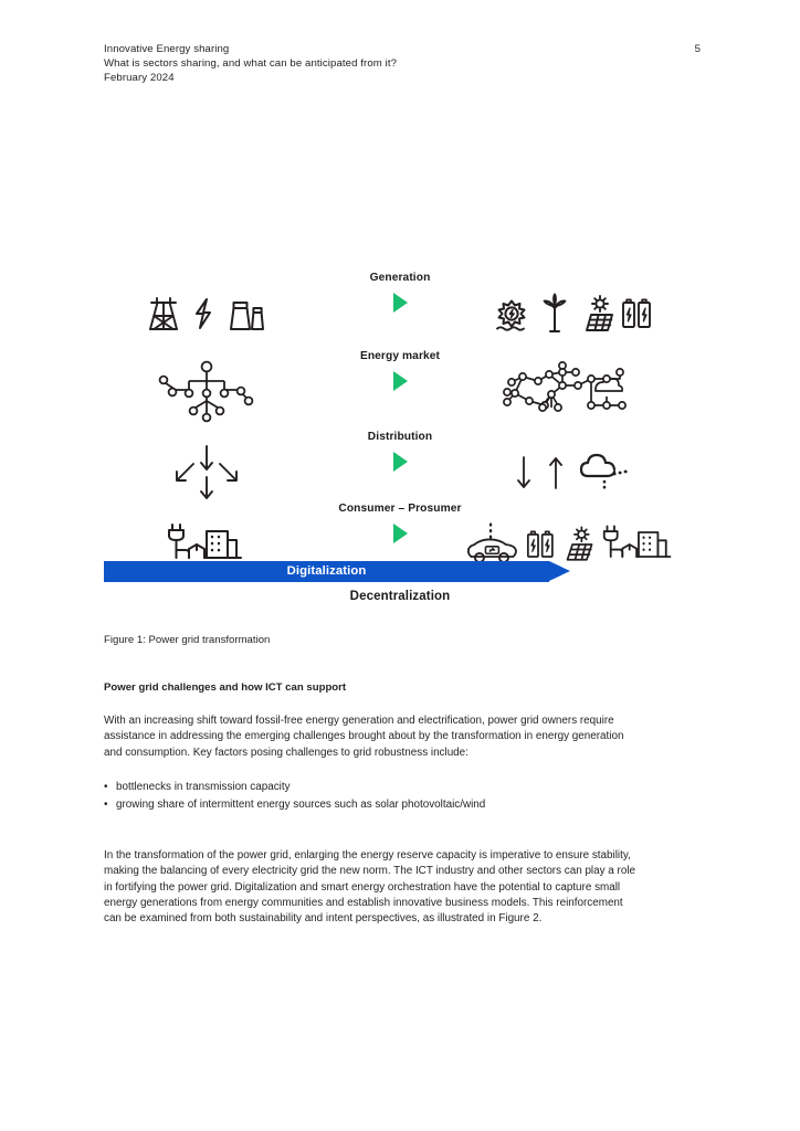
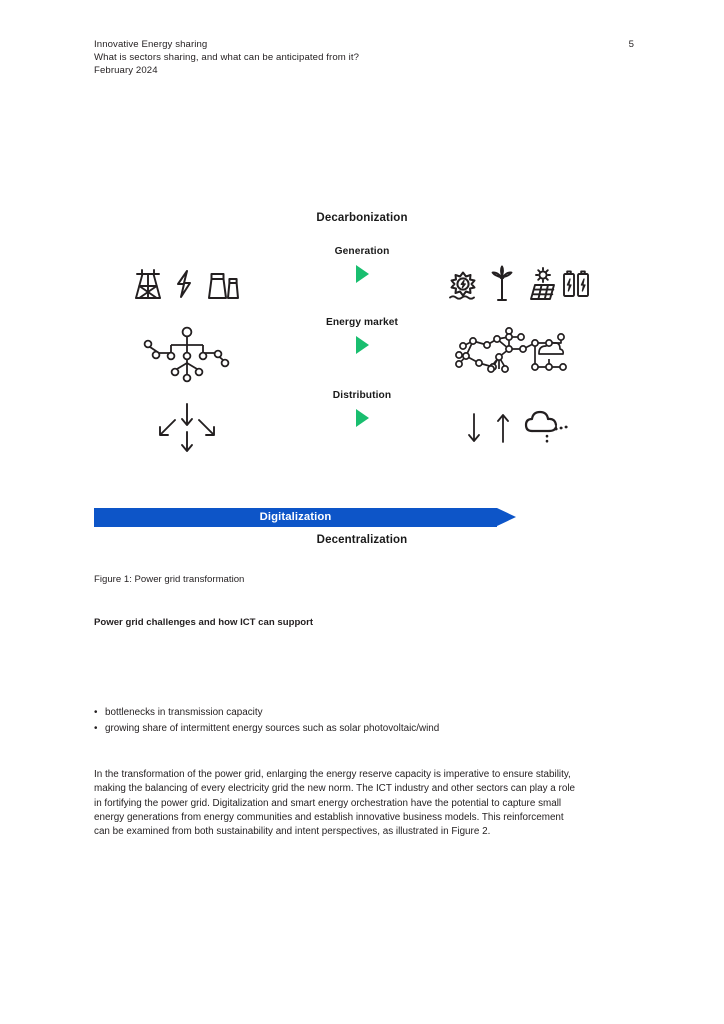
  Innovative Energy sharing
  What is sectors sharing, and what can be anticipated from it?
  February 2024
  5
+ Decarbonization
  Generation
  Energy market
  Distribution
- Consumer – Prosumer
  Digitalization
  Decentralization
  Figure 1: Power grid transformation
  Power grid challenges and how ICT can support
- With an increasing shift toward fossil-free energy generation and electrification, power grid owners require assistance in addressing the emerging challenges brought about by the transformation in energy generation and consumption. Key factors posing challenges to grid robustness include:
  bottlenecks in transmission capacity
  growing share of intermittent energy sources such as solar photovoltaic/wind
  In the transformation of the power grid, enlarging the energy reserve capacity is imperative to ensure stability, making the balancing of every electricity grid the new norm. The ICT industry and other sectors can play a role in fortifying the power grid. Digitalization and smart energy orchestration have the potential to capture small energy generations from energy communities and establish innovative business models. This reinforcement can be examined from both sustainability and intent perspectives, as illustrated in Figure 2.
